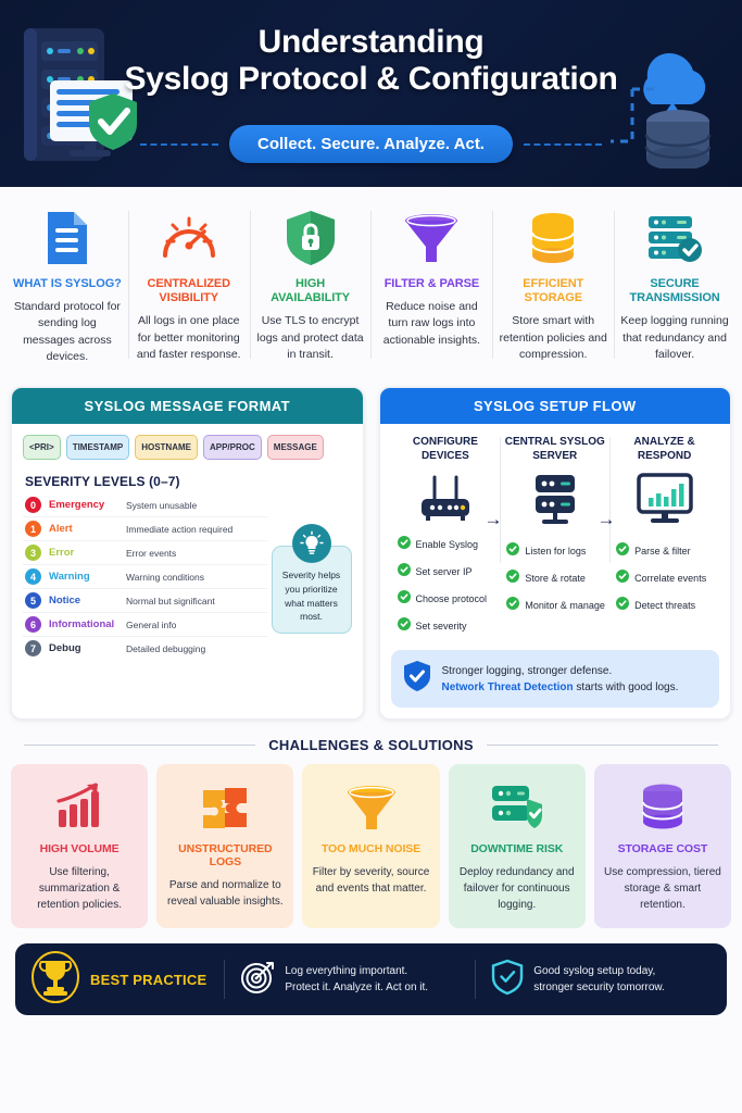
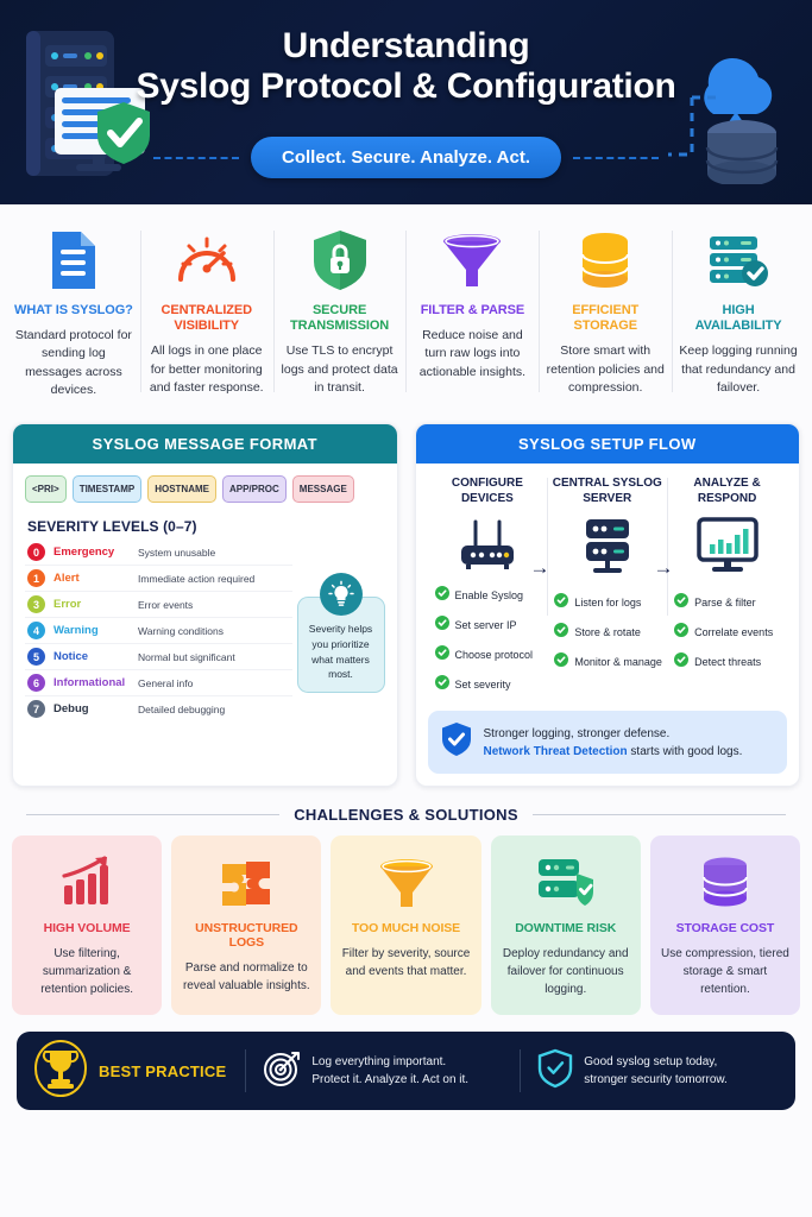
  Understanding
  Syslog Protocol & Configuration
  Collect. Secure. Analyze. Act.
  WHAT IS SYSLOG?
  Standard protocol for sending log messages across devices.
  CENTRALIZED VISIBILITY
  All logs in one place for better monitoring and faster response.
- HIGH AVAILABILITY
+ SECURE TRANSMISSION
  Use TLS to encrypt logs and protect data in transit.
  FILTER & PARSE
  Reduce noise and turn raw logs into actionable insights.
  EFFICIENT STORAGE
  Store smart with retention policies and compression.
- SECURE TRANSMISSION
+ HIGH AVAILABILITY
  Keep logging running that redundancy and failover.
  SYSLOG MESSAGE FORMAT
  <PRI>
  TIMESTAMP
  HOSTNAME
  APP/PROC
  MESSAGE
  SEVERITY LEVELS (0–7)
  0
  Emergency
  System unusable
  1
  Alert
  Immediate action required
  3
  Error
  Error events
  4
  Warning
  Warning conditions
  5
  Notice
  Normal but significant
  6
  Informational
  General info
  7
  Debug
  Detailed debugging
  Severity helps you prioritize what matters most.
  SYSLOG SETUP FLOW
  CONFIGURE DEVICES
  Enable Syslog
  Set server IP
  Choose protocol
  Set severity
  CENTRAL SYSLOG SERVER
  Listen for logs
  Store & rotate
  Monitor & manage
  ANALYZE & RESPOND
  Parse & filter
  Correlate events
  Detect threats
  →
  →
  Stronger logging, stronger defense.
  Network Threat Detection starts with good logs.
  CHALLENGES & SOLUTIONS
  HIGH VOLUME
  Use filtering, summarization & retention policies.
  UNSTRUCTURED LOGS
  Parse and normalize to reveal valuable insights.
  TOO MUCH NOISE
  Filter by severity, source and events that matter.
  DOWNTIME RISK
  Deploy redundancy and failover for continuous logging.
  STORAGE COST
  Use compression, tiered storage & smart retention.
  BEST PRACTICE
  Log everything important.
  Protect it. Analyze it. Act on it.
  Good syslog setup today,
  stronger security tomorrow.
